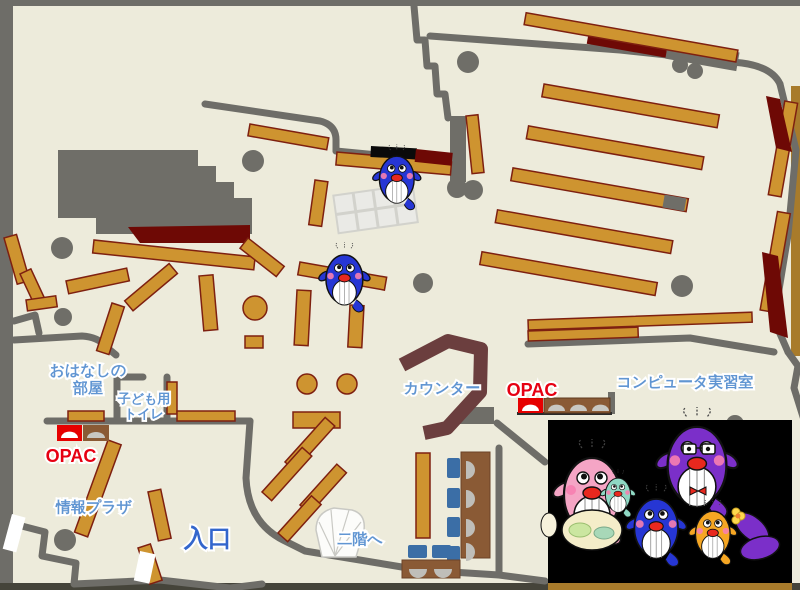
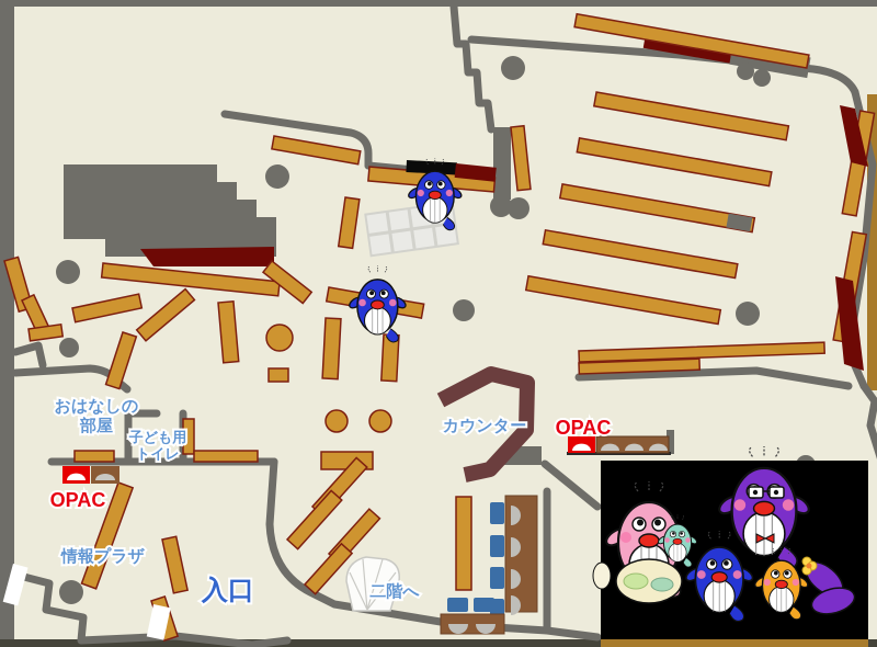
  おはなしの
  部屋
  子ども用
  トイレ
  OPAC
  情報プラザ
  入口
  二階へ
  カウンター
  OPAC
- コンピュータ実習室
